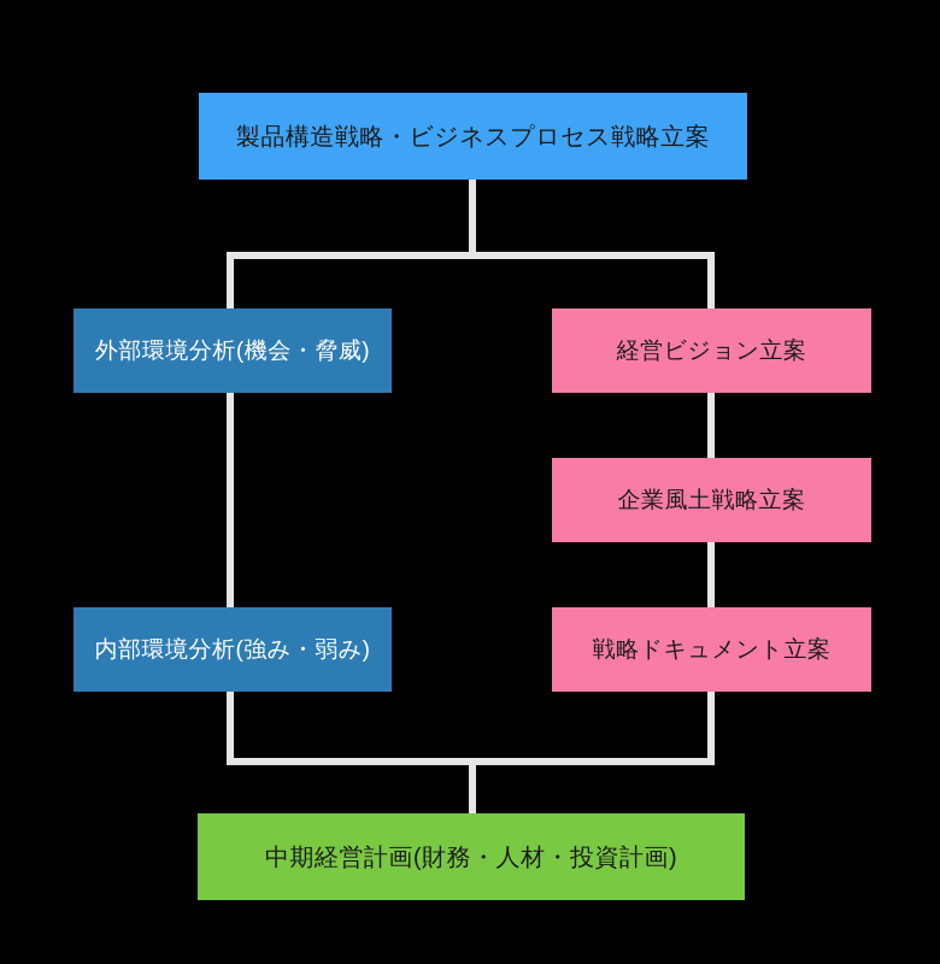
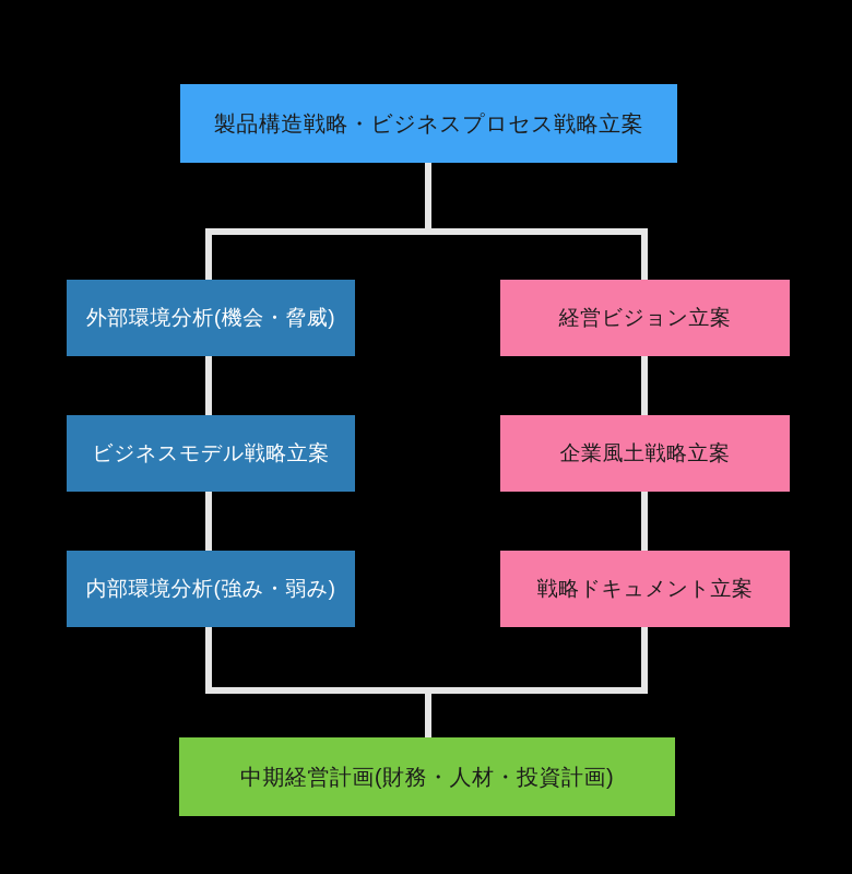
  製品構造戦略・ビジネスプロセス戦略立案
  外部環境分析(機会・脅威)
+ ビジネスモデル戦略立案
  内部環境分析(強み・弱み)
  経営ビジョン立案
  企業風土戦略立案
  戦略ドキュメント立案
  中期経営計画(財務・人材・投資計画)
